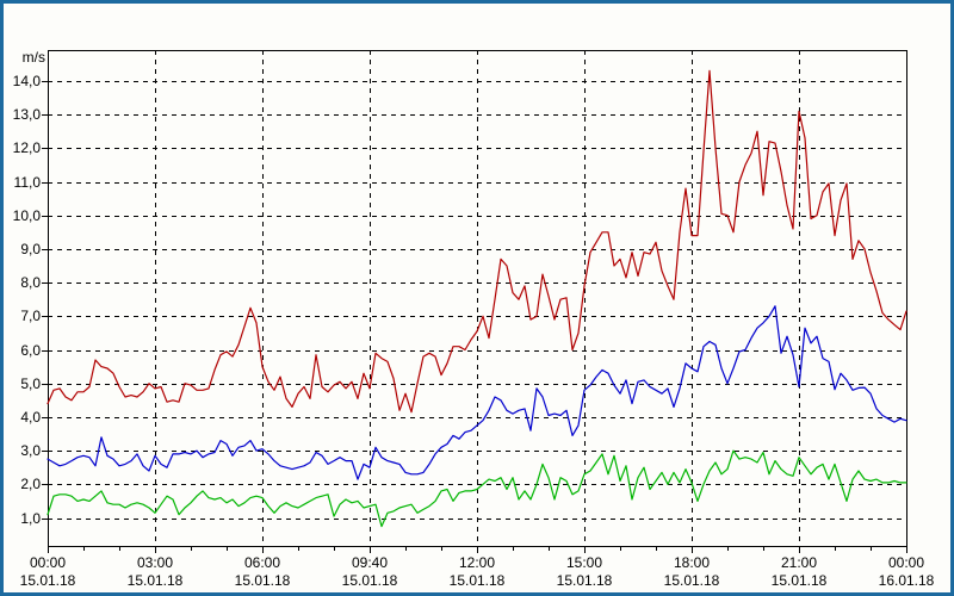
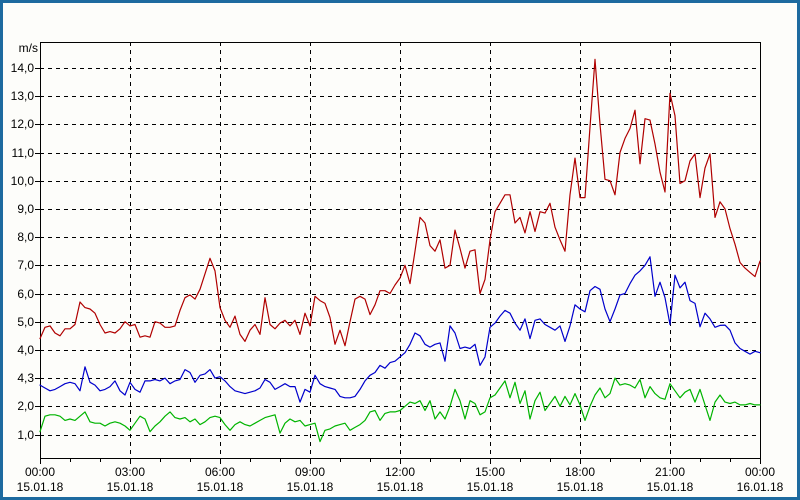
  14,0
  13,0
  12,0
  11,0
  10,0
  9,0
  8,0
  7,0
  6,0
  5,0
  4,0
- 3,0
+ 4,3
  2,0
  1,0
  00:00
  15.01.18
  03:00
  15.01.18
  06:00
  15.01.18
- 09:40
+ 09:00
  15.01.18
  12:00
  15.01.18
  15:00
  15.01.18
  18:00
  15.01.18
  21:00
  15.01.18
  00:00
  16.01.18
  m/s
